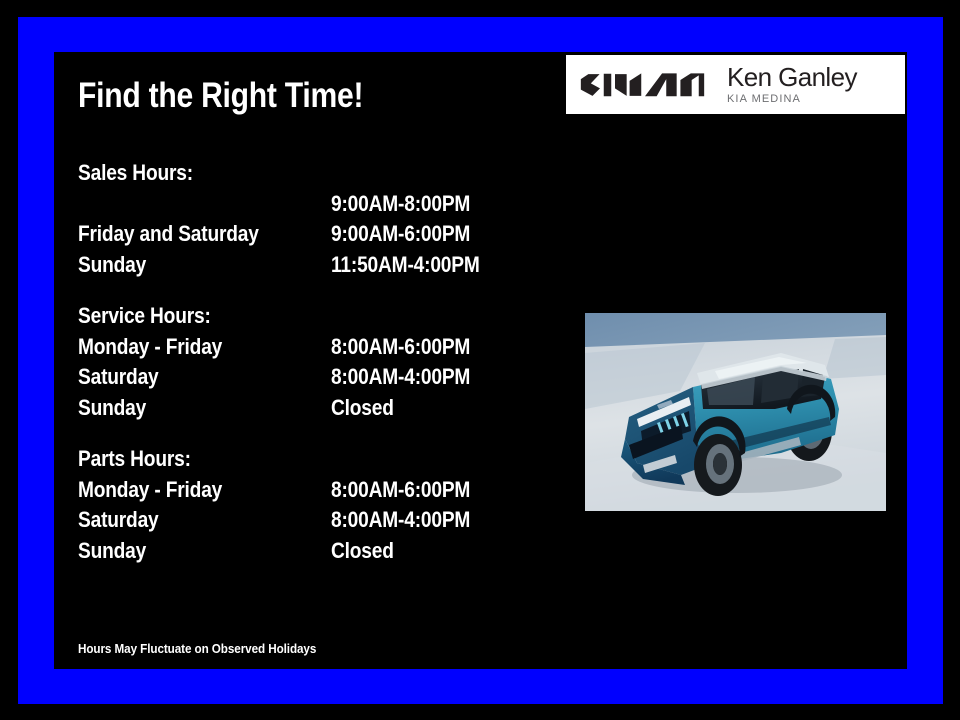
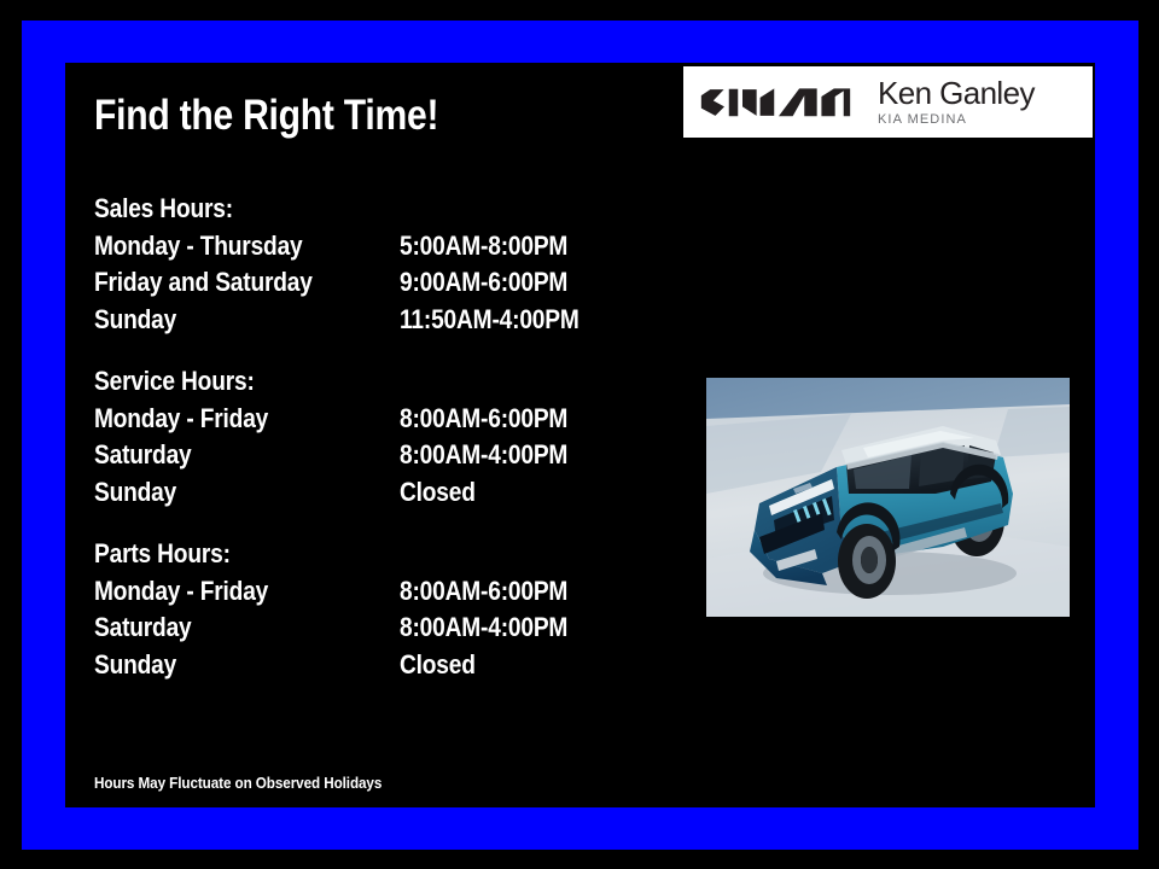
  Find the Right Time!
  Sales Hours:
+ Monday - Thursday
- 9:00AM-8:00PM
+ 5:00AM-8:00PM
  Friday and Saturday
  9:00AM-6:00PM
  Sunday
  11:50AM-4:00PM
  Service Hours:
  Monday - Friday
  8:00AM-6:00PM
  Saturday
  8:00AM-4:00PM
  Sunday
  Closed
  Parts Hours:
  Monday - Friday
  8:00AM-6:00PM
  Saturday
  8:00AM-4:00PM
  Sunday
  Closed
  Hours May Fluctuate on Observed Holidays
  Ken Ganley
  KIA MEDINA
